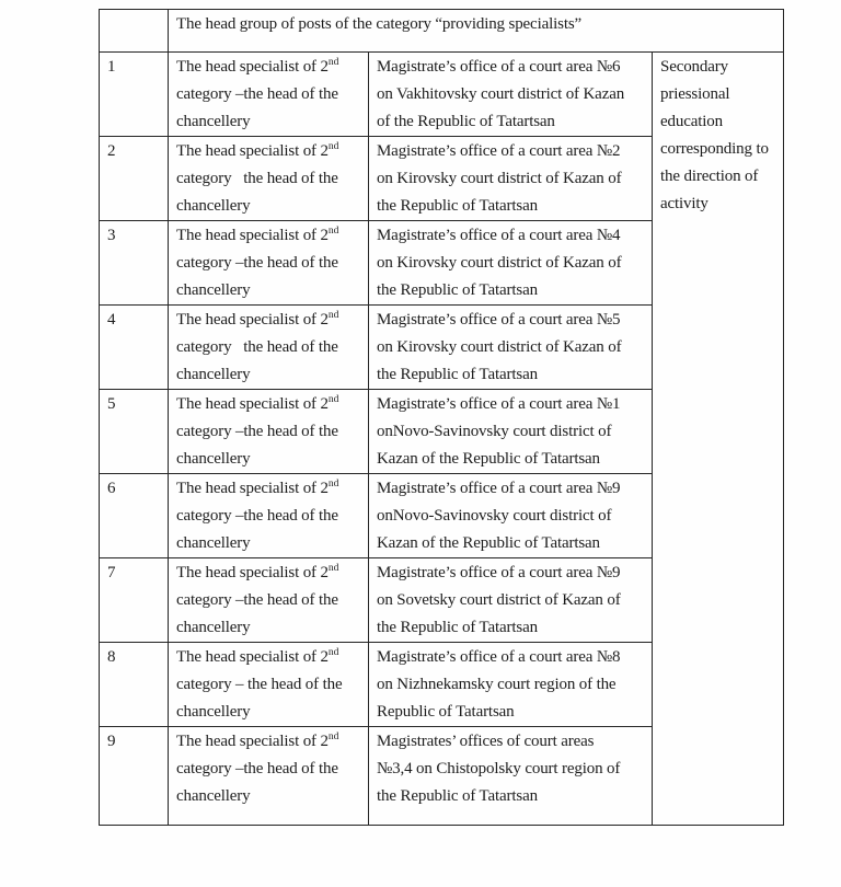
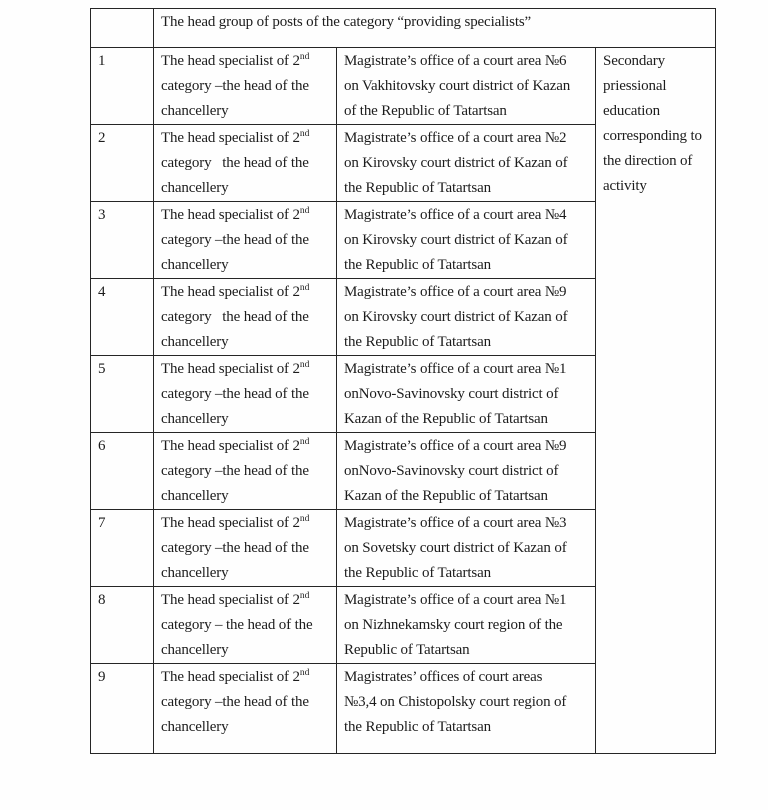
  	The head group of posts of the category “providing specialists”
  1	The head specialist of 2nd category –the head of the chancellery	Magistrate’s office of a court area №6 on Vakhitovsky court district of Kazan of the Republic of Tatartsan	Secondary priessional education corresponding to the direction of activity
  2	The head specialist of 2nd category the head of the chancellery	Magistrate’s office of a court area №2 on Kirovsky court district of Kazan of the Republic of Tatartsan
  3	The head specialist of 2nd category –the head of the chancellery	Magistrate’s office of a court area №4 on Kirovsky court district of Kazan of the Republic of Tatartsan
- 4	The head specialist of 2nd category the head of the chancellery	Magistrate’s office of a court area №5 on Kirovsky court district of Kazan of the Republic of Tatartsan
+ 4	The head specialist of 2nd category the head of the chancellery	Magistrate’s office of a court area №9 on Kirovsky court district of Kazan of the Republic of Tatartsan
  5	The head specialist of 2nd category –the head of the chancellery	Magistrate’s office of a court area №1 onNovo-Savinovsky court district of Kazan of the Republic of Tatartsan
  6	The head specialist of 2nd category –the head of the chancellery	Magistrate’s office of a court area №9 onNovo-Savinovsky court district of Kazan of the Republic of Tatartsan
- 7	The head specialist of 2nd category –the head of the chancellery	Magistrate’s office of a court area №9 on Sovetsky court district of Kazan of the Republic of Tatartsan
+ 7	The head specialist of 2nd category –the head of the chancellery	Magistrate’s office of a court area №3 on Sovetsky court district of Kazan of the Republic of Tatartsan
- 8	The head specialist of 2nd category – the head of the chancellery	Magistrate’s office of a court area №8 on Nizhnekamsky court region of the Republic of Tatartsan
+ 8	The head specialist of 2nd category – the head of the chancellery	Magistrate’s office of a court area №1 on Nizhnekamsky court region of the Republic of Tatartsan
  9	The head specialist of 2nd category –the head of the chancellery	Magistrates’ offices of court areas №3,4 on Chistopolsky court region of the Republic of Tatartsan
